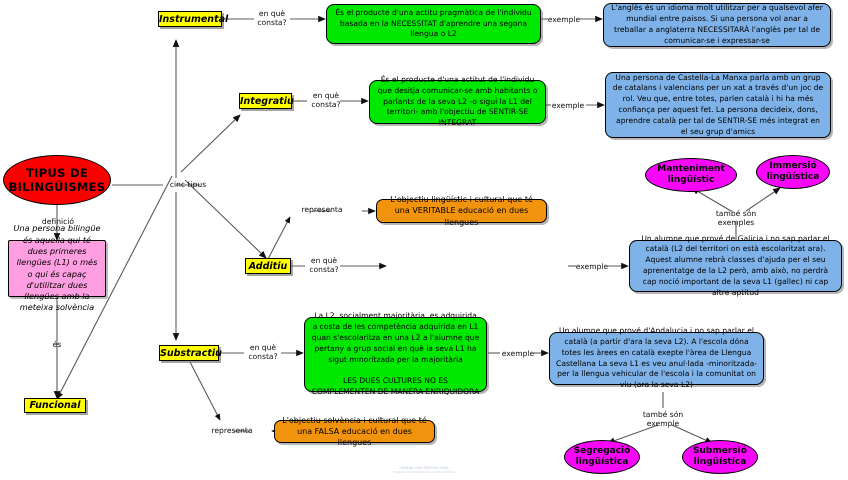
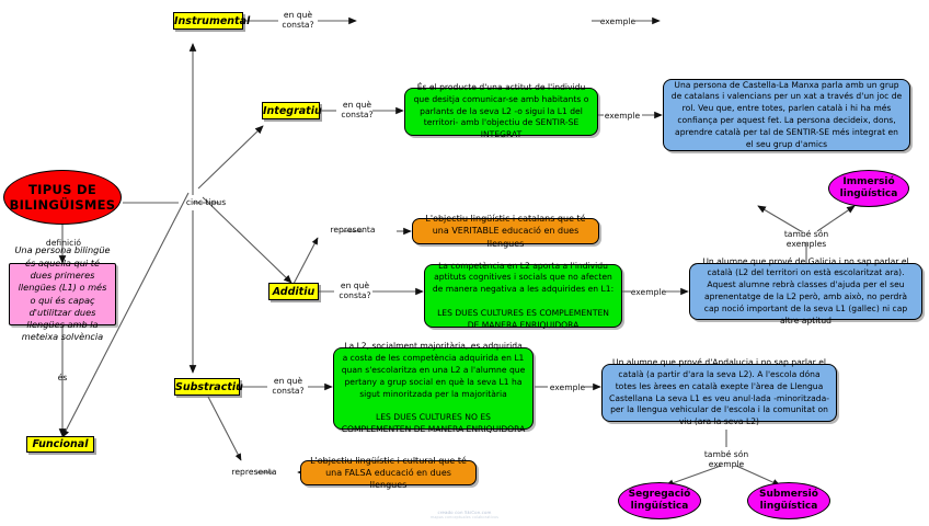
  cinc tipus
  definició
  és
  en què
  consta?
  exemple
  en què
  consta?
  exemple
  representa
  en què
  consta?
  exemple
  també són
  exemples
  en què
  consta?
  exemple
  representa
  també són
  exemple
  TIPUS DE
  BILINGÜISMES
  Una persona bilingüe és aquella qui té dues primeres llengües (L1) o més o qui és capaç d'utilitzar dues llengües amb la meteixa solvència
  Funcional
  Instrumental
  Integratiu
  Additiu
  Substractiu
- És el producte d'una actitu pragmàtica de l'individu basada en la NECESSITAT d'aprendre una segona llengua o L2
- L'anglès és un idioma molt utilitzar per a qualsevol afer mundial entre paisos. Si una persona vol anar a treballar a anglaterra NECESSITARÀ l'anglès per tal de comunicar-se i expressar-se
  És el producte d'una actitut de l'individu que desitja comunicar-se amb habitants o parlants de la seva L2 -o sigui la L1 del territori- amb l'objectiu de SENTIR-SE INTEGRAT
  Una persona de Castella-La Manxa parla amb un grup de catalans i valencians per un xat a través d'un joc de rol. Veu que, entre totes, parlen català i hi ha més confiança per aquest fet. La persona decideix, dons, aprendre català per tal de SENTIR-SE més integrat en el seu grup d'amics
- L'objectiu lingüístic i cultural que té una VERITABLE educació en dues llengues
+ L'objectiu lingüístic i catalans que té una VERITABLE educació en dues llengues
+ La competència en L2 aporta a l'individu aptituts cognitives i socials que no afecten de manera negativa a les adquirides en L1:
+ LES DUES CULTURES ES COMPLEMENTEN DE MANERA ENRIQUIDORA
  Un alumne que prové de Galicia i no sap parlar el català (L2 del territori on està escolaritzat ara). Aquest alumne rebrà classes d'ajuda per el seu aprenentatge de la L2 però, amb això, no perdrà cap noció important de la seva L1 (gallec) ni cap altre aptitud
- Manteniment
- lingüístic
  Immersió
  lingüística
  La L2, socialment majoritària, es adquirida a costa de les competència adquirida en L1 quan s'escolaritza en una L2 a l'alumne que pertany a grup social en què la seva L1 ha sigut minoritzada per la majoritària
  LES DUES CULTURES NO ES COMPLEMENTEN DE MANERA ENRIQUIDORA
  Un alumne que prové d'Andalucia i no sap parlar el català (a partir d'ara la seva L2). A l'escola dóna totes les àrees en català exepte l'àrea de Llengua Castellana La seva L1 es veu anul·lada -minoritzada- per la llengua vehicular de l'escola i la comunitat on viu (ara la seva L2)
- L'objectiu solvència i cultural que té una FALSA educació en dues llengues
+ L'objectiu lingüístic i cultural que té una FALSA educació en dues llengues
  Segregació
  lingüística
  Submersió
  lingüística
